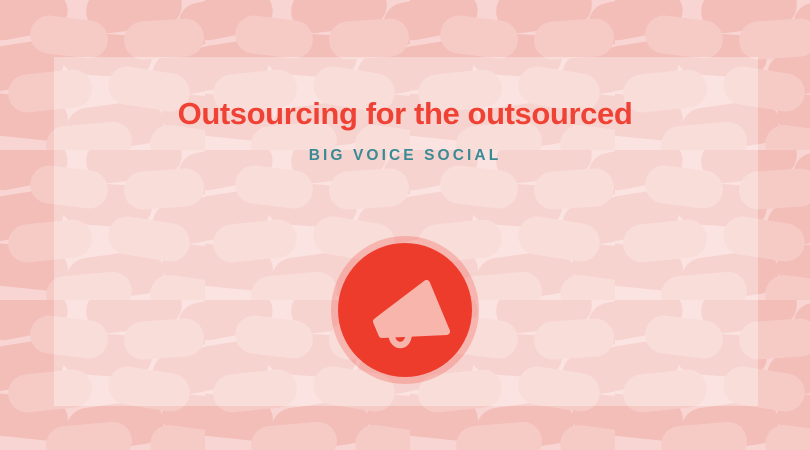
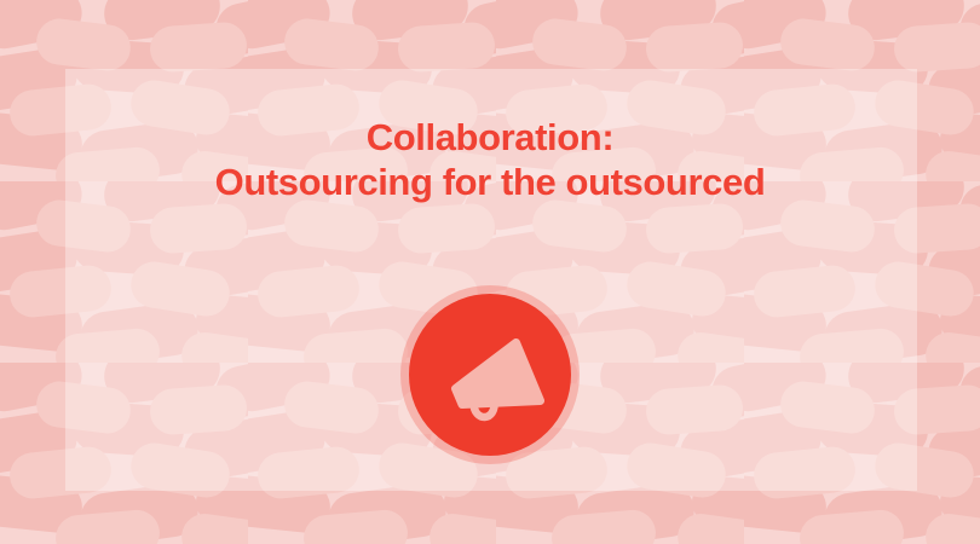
+ Collaboration:
  Outsourcing for the outsourced
- BIG VOICE SOCIAL
